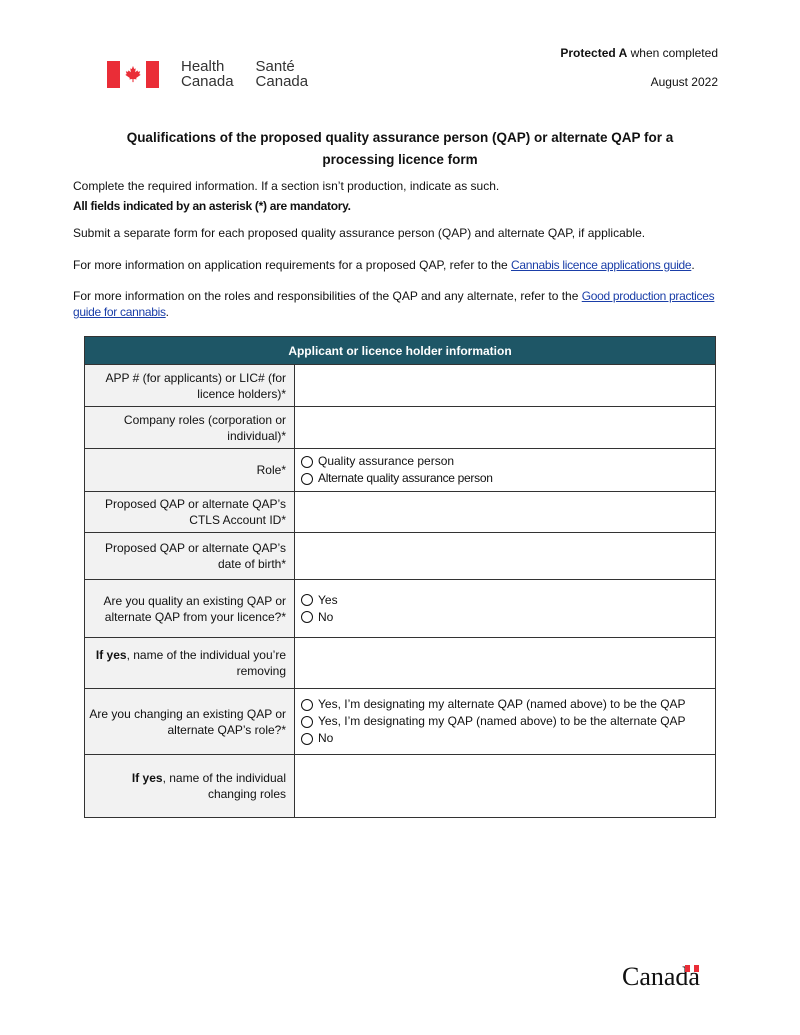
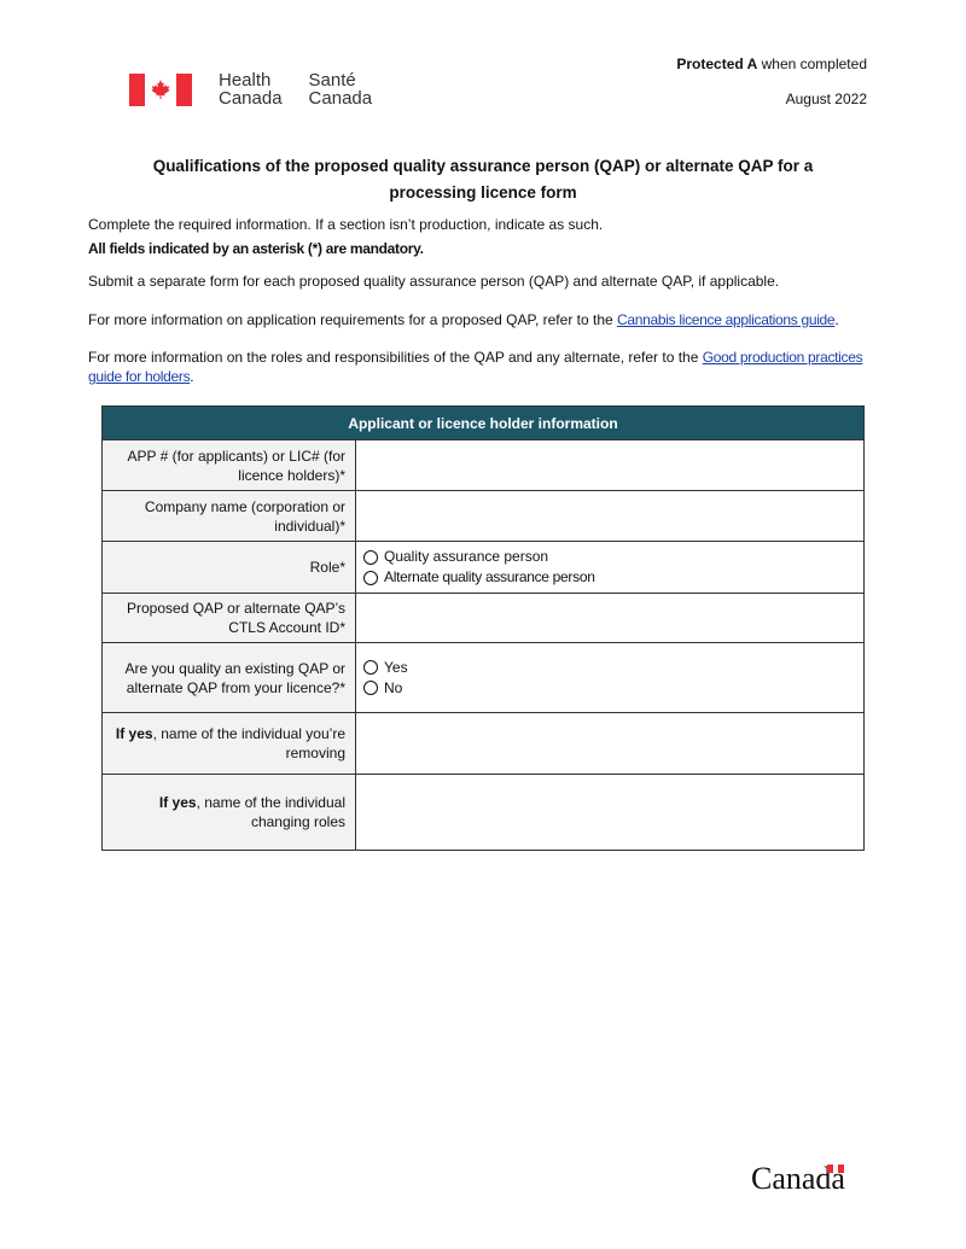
  Health
  Canada
  Santé
  Canada
  Protected A when completed
  August 2022
  Qualifications of the proposed quality assurance person (QAP) or alternate QAP for a processing licence form
  Complete the required information. If a section isn’t production, indicate as such.
  All fields indicated by an asterisk (*) are mandatory.
  Submit a separate form for each proposed quality assurance person (QAP) and alternate QAP, if applicable.
  For more information on application requirements for a proposed QAP, refer to the Cannabis licence applications guide.
- For more information on the roles and responsibilities of the QAP and any alternate, refer to the Good production practices guide for cannabis.
+ For more information on the roles and responsibilities of the QAP and any alternate, refer to the Good production practices guide for holders.
  Applicant or licence holder information
  APP # (for applicants) or LIC# (for licence holders)*
- Company roles (corporation or individual)*
+ Company name (corporation or individual)*
  Role*	Quality assurance person Alternate quality assurance person
  Proposed QAP or alternate QAP’s CTLS Account ID*
- Proposed QAP or alternate QAP’s date of birth*
  Are you quality an existing QAP or alternate QAP from your licence?*	Yes No
  If yes, name of the individual you’re removing
- Are you changing an existing QAP or alternate QAP’s role?*	Yes, I’m designating my alternate QAP (named above) to be the QAP Yes, I’m designating my QAP (named above) to be the alternate QAP No
  If yes, name of the individual changing roles
  Canada
